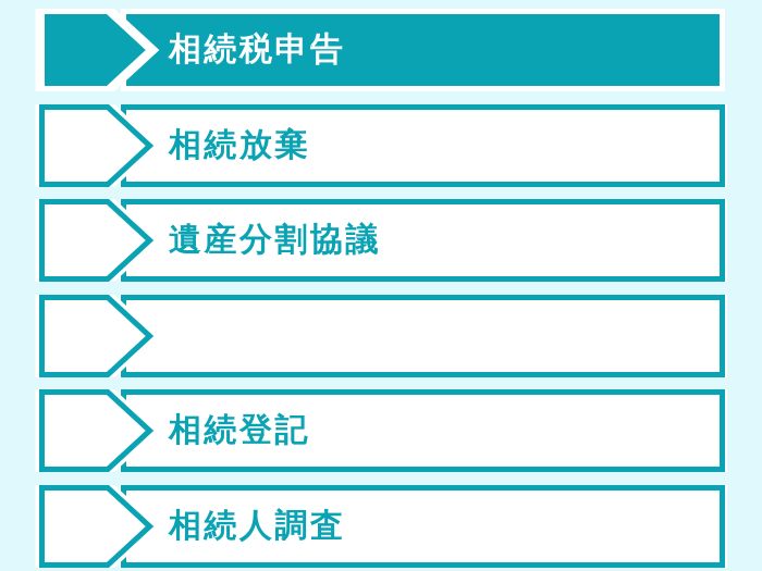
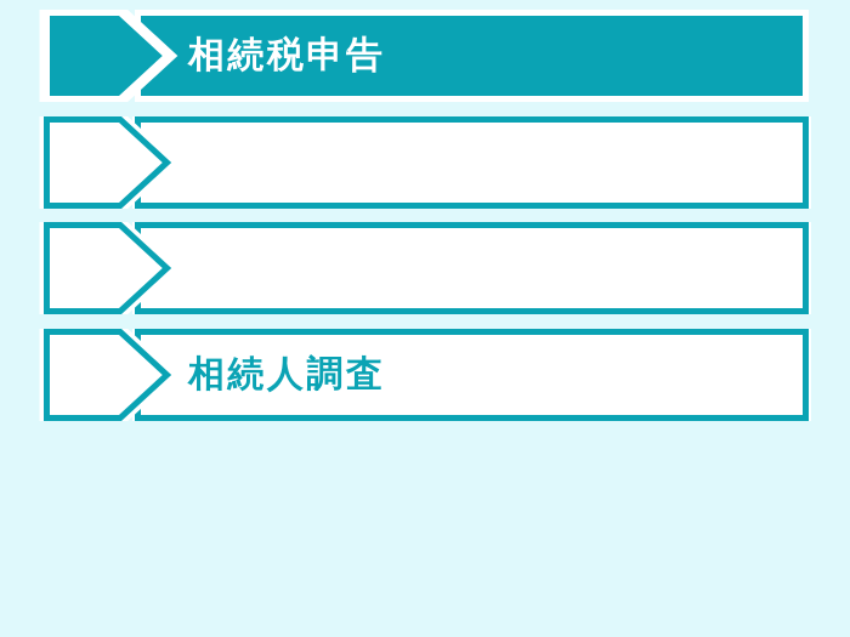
  相続税申告
- 相続放棄
- 遺産分割協議
- 相続登記
  相続人調査
